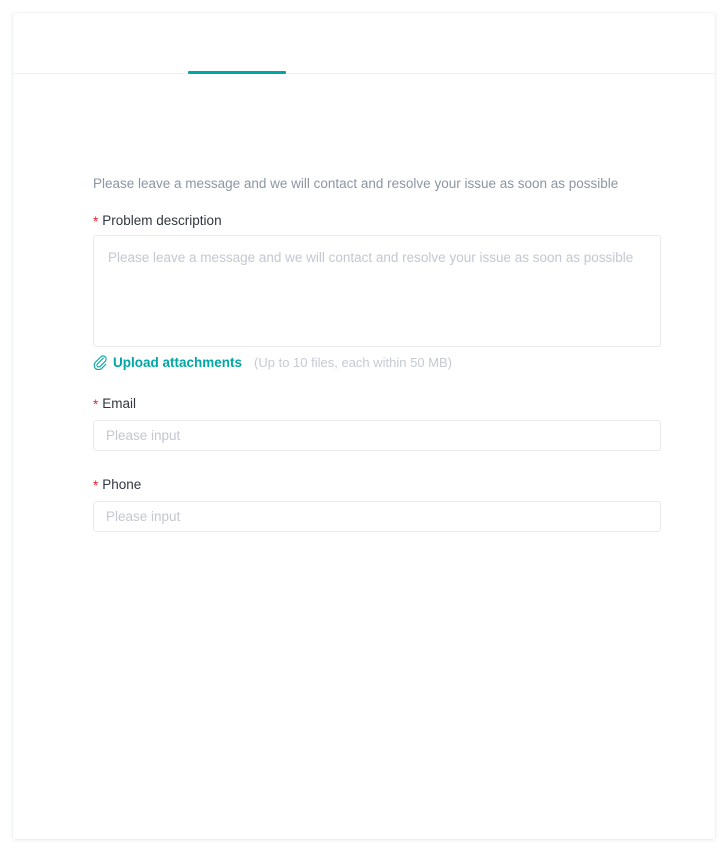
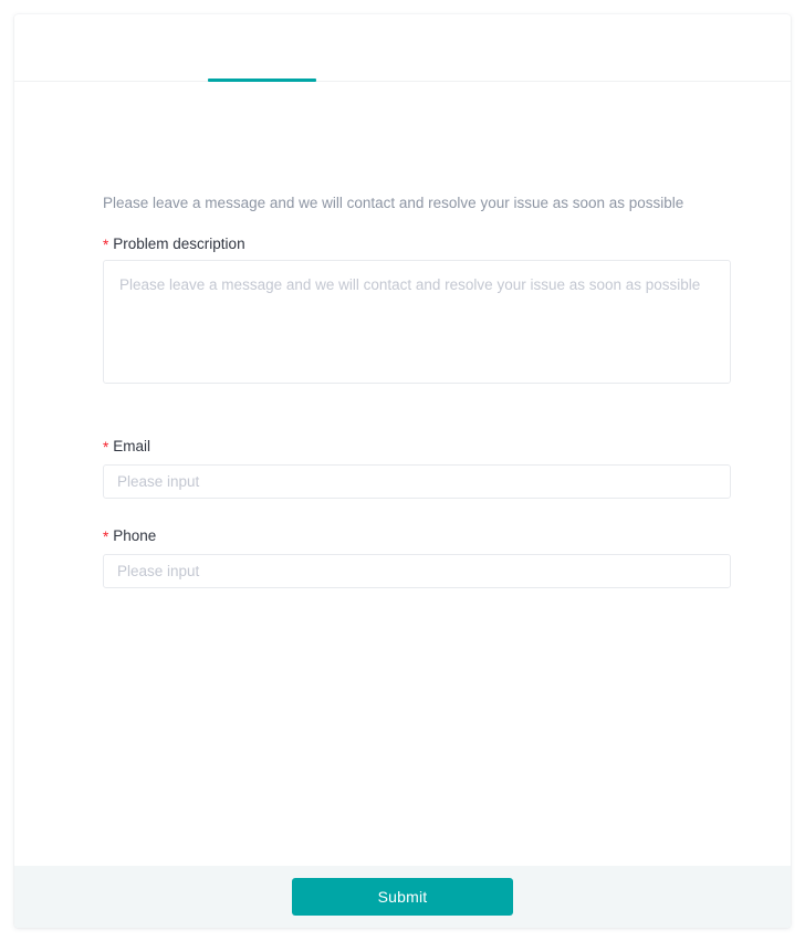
  Please leave a message and we will contact and resolve your issue as soon as possible
  * Problem description
  Please leave a message and we will contact and resolve your issue as soon as possible
- Upload attachments
- (Up to 10 files, each within 50 MB)
  * Email
  Please input
  * Phone
  Please input
+ Submit
